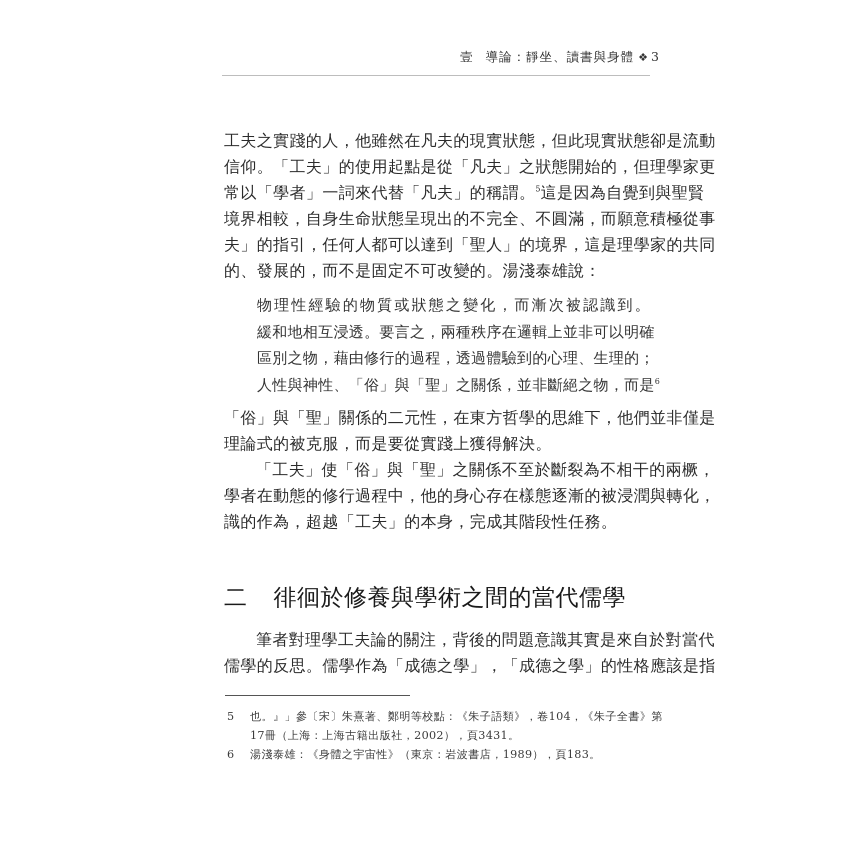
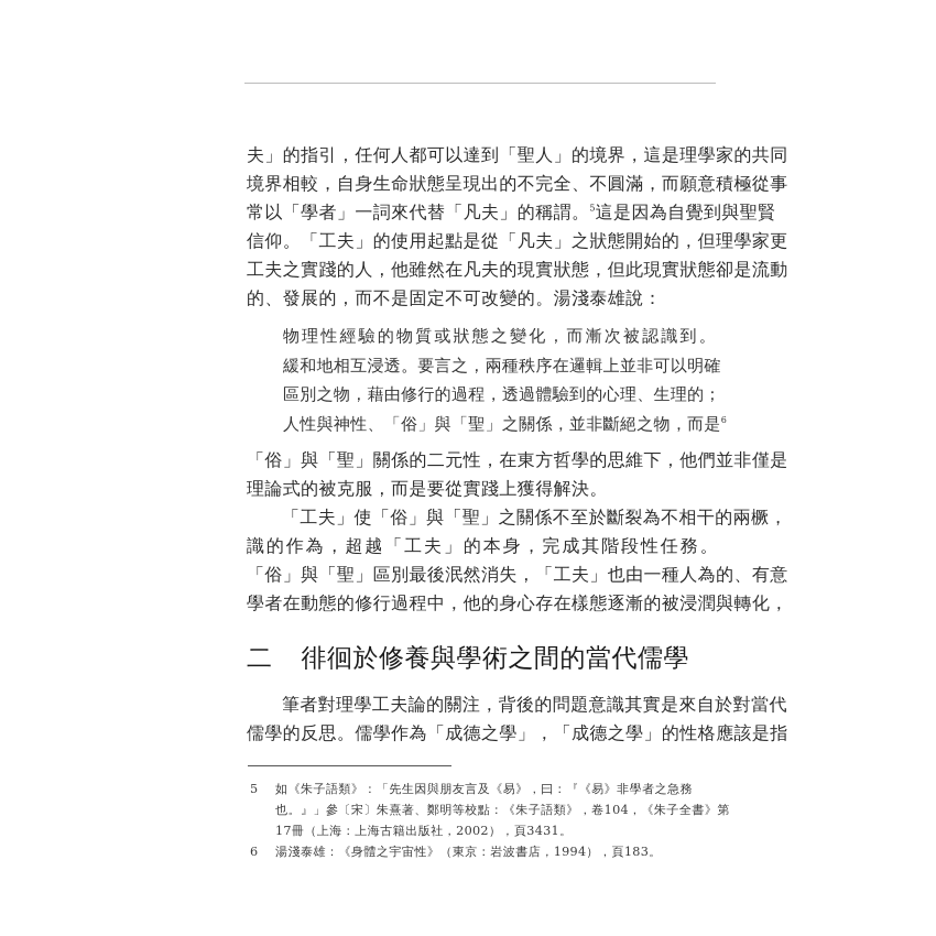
- 壹 導論：靜坐、讀書與身體 ❖ 3
- 工夫之實踐的人，他雖然在凡夫的現實狀態，但此現實狀態卻是流動
+ 夫」的指引，任何人都可以達到「聖人」的境界，這是理學家的共同
- 信仰。「工夫」的使用起點是從「凡夫」之狀態開始的，但理學家更
+ 境界相較，自身生命狀態呈現出的不完全、不圓滿，而願意積極從事
  常以「學者」一詞來代替「凡夫」的稱謂。5這是因為自覺到與聖賢
- 境界相較，自身生命狀態呈現出的不完全、不圓滿，而願意積極從事
+ 信仰。「工夫」的使用起點是從「凡夫」之狀態開始的，但理學家更
- 夫」的指引，任何人都可以達到「聖人」的境界，這是理學家的共同
+ 工夫之實踐的人，他雖然在凡夫的現實狀態，但此現實狀態卻是流動
  的、發展的，而不是固定不可改變的。湯淺泰雄說：
  物理性經驗的物質或狀態之變化，而漸次被認識到。
  緩和地相互浸透。要言之，兩種秩序在邏輯上並非可以明確
  區別之物，藉由修行的過程，透過體驗到的心理、生理的；
  人性與神性、「俗」與「聖」之關係，並非斷絕之物，而是6
  「俗」與「聖」關係的二元性，在東方哲學的思維下，他們並非僅是
  理論式的被克服，而是要從實踐上獲得解決。
  「工夫」使「俗」與「聖」之關係不至於斷裂為不相干的兩橛，
- 學者在動態的修行過程中，他的身心存在樣態逐漸的被浸潤與轉化，
+ 識的作為，超越「工夫」的本身，完成其階段性任務。
+ 「俗」與「聖」區別最後泯然消失，「工夫」也由一種人為的、有意
- 識的作為，超越「工夫」的本身，完成其階段性任務。
+ 學者在動態的修行過程中，他的身心存在樣態逐漸的被浸潤與轉化，
  二 徘徊於修養與學術之間的當代儒學
  筆者對理學工夫論的關注，背後的問題意識其實是來自於對當代
  儒學的反思。儒學作為「成德之學」，「成德之學」的性格應該是指
  5
+ 如《朱子語類》：「先生因與朋友言及《易》，曰：『《易》非學者之急務
  也。』」參〔宋〕朱熹著、鄭明等校點：《朱子語類》，卷104，《朱子全書》第
  17冊（上海：上海古籍出版社，2002），頁3431。
  6
- 湯淺泰雄：《身體之宇宙性》（東京：岩波書店，1989），頁183。
+ 湯淺泰雄：《身體之宇宙性》（東京：岩波書店，1994），頁183。
